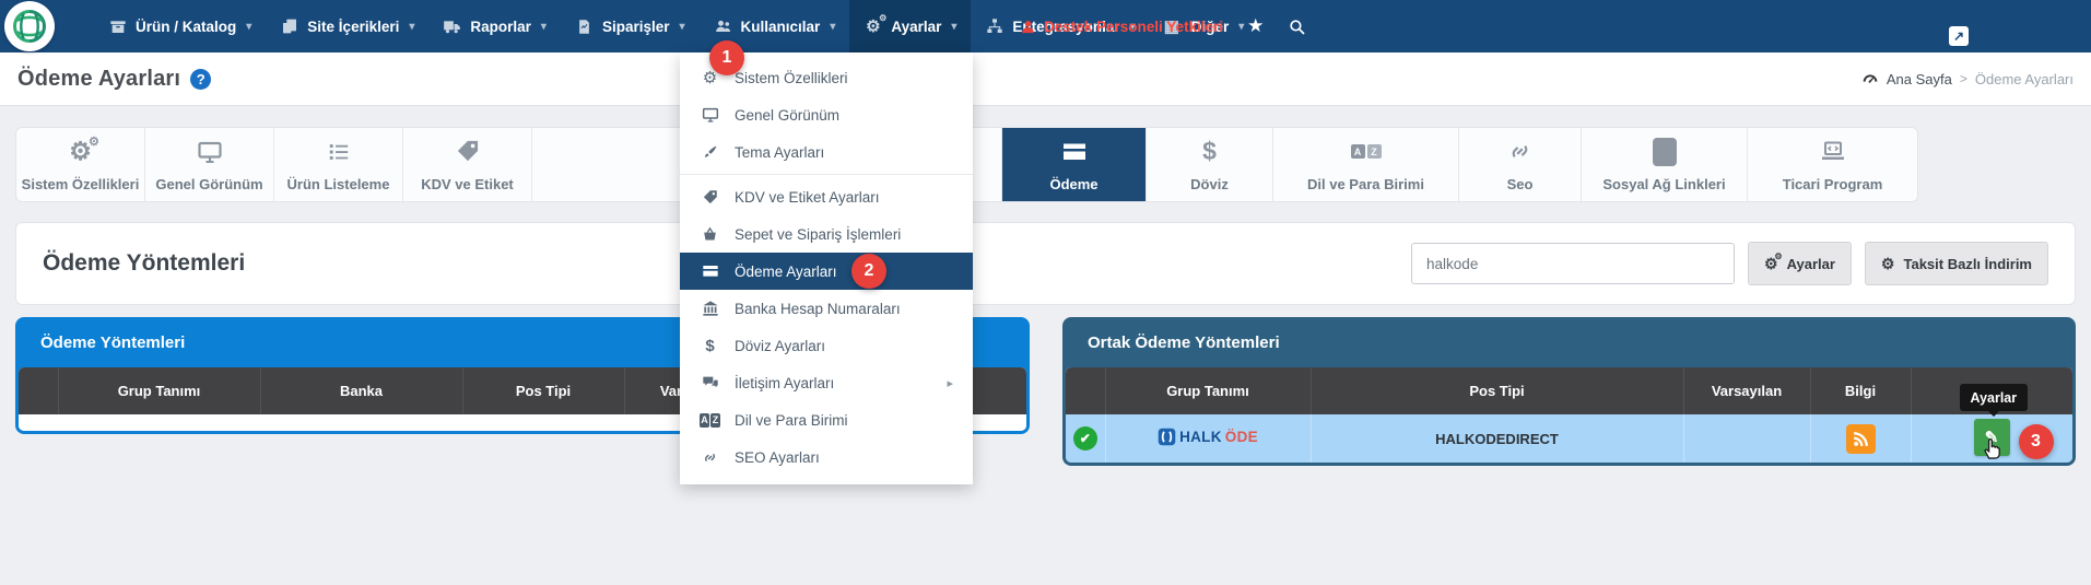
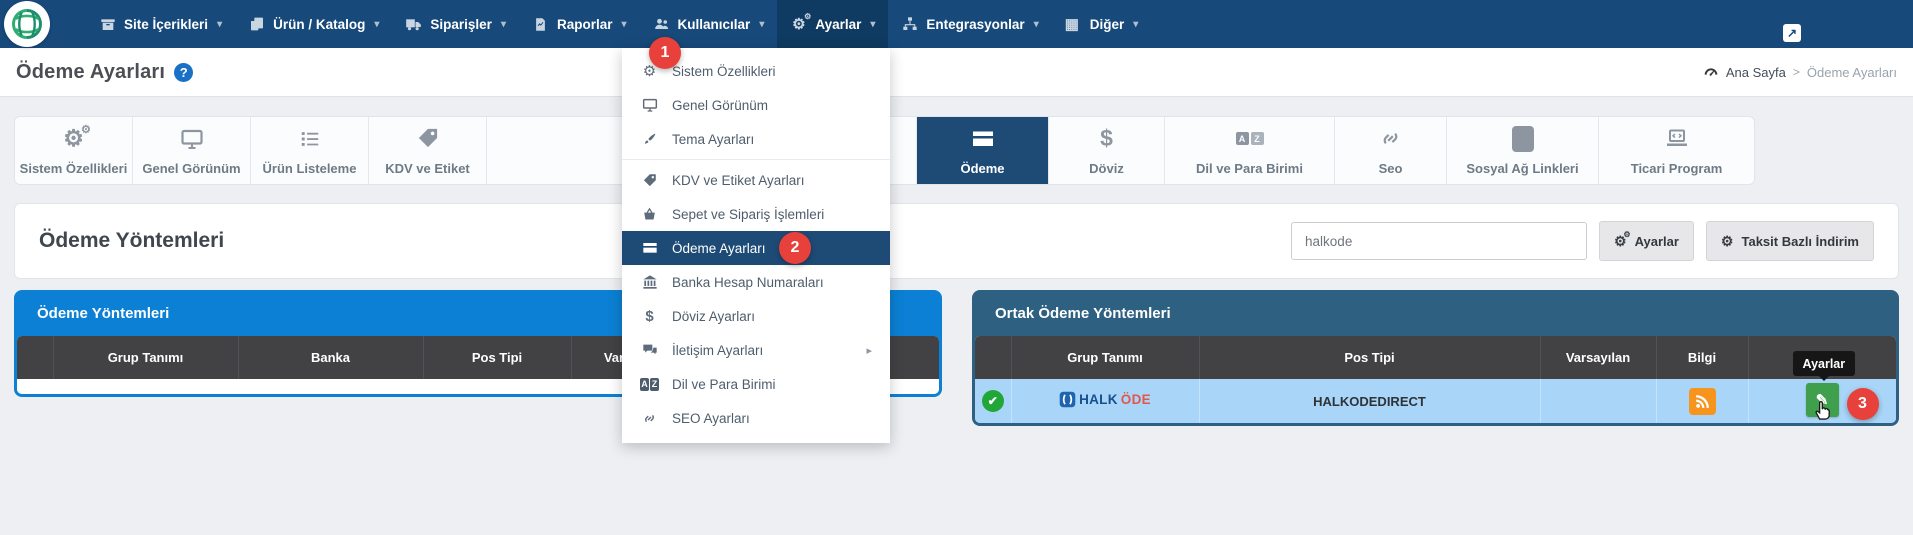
- Ürün / Katalog
+ Site İçerikleri
  ▾
- Site İçerikleri
+ Ürün / Katalog
  ▾
- Raporlar
+ Siparişler
  ▾
- Siparişler
+ Raporlar
  ▾
  Kullanıcılar
  ▾
  ⚙
  ⚙
  Ayarlar
  ▾
  Entegrasyonlar
  ▾
  ▦
  Diğer
  ▾
- Destek Personeli Yetkileri
- ★
  ↗
  1
  Ödeme Ayarları
  ?
  Ana Sayfa
  >
  Ödeme Ayarları
  ⚙
  ⚙
  Sistem Özellikleri
  Genel Görünüm
  Ürün Listeleme
  KDV ve Etiket
  Ödeme
  $
  Döviz
  A
  Z
  Dil ve Para Birimi
  Seo
  f
  Sosyal Ağ Linkleri
  Ticari Program
  Ödeme Yöntemleri
  halkode
  ⚙
  ⚙
  Ayarlar
  ⚙
  Taksit Bazlı İndirim
  Ödeme Yöntemleri
  	Grup Tanımı	Banka	Pos Tipi	Va
  Ortak Ödeme Yöntemleri
  	Grup Tanımı	Pos Tipi	Varsayılan	Bilgi
  ✔	HALK ÖDE	HALKODEDIRECT			Ayarlar ✎ 3
  ⚙
  Sistem Özellikleri
  Genel Görünüm
  Tema Ayarları
  KDV ve Etiket Ayarları
  Sepet ve Sipariş İşlemleri
  Ödeme Ayarları
  2
  Banka Hesap Numaraları
  $
  Döviz Ayarları
  İletişim Ayarları
  ▸
  A
  Z
  Dil ve Para Birimi
  SEO Ayarları
